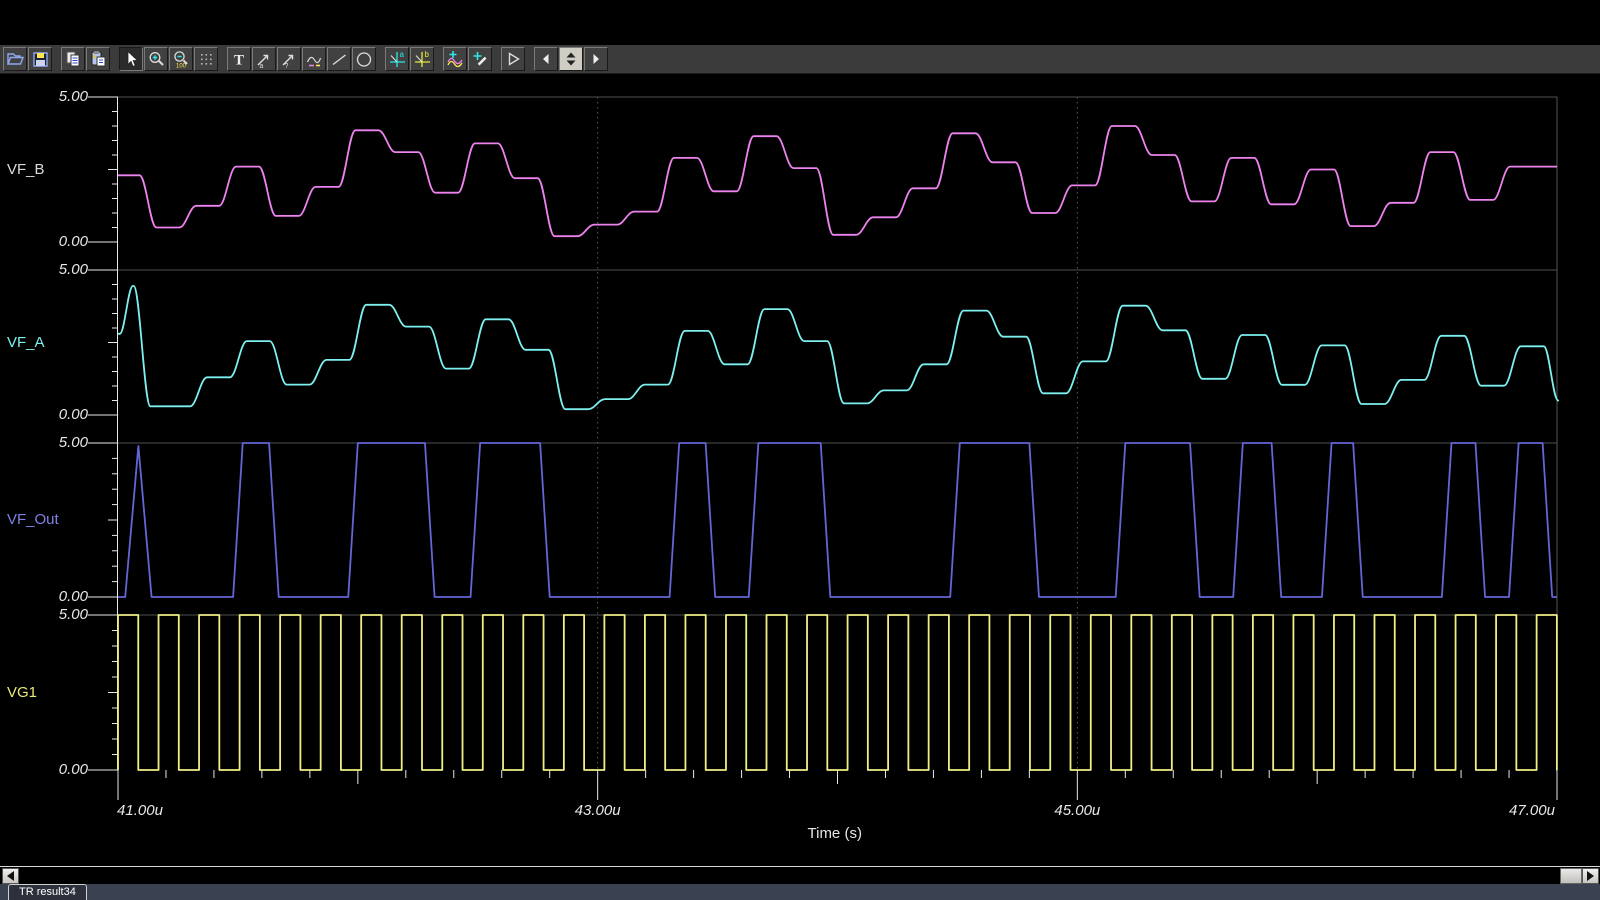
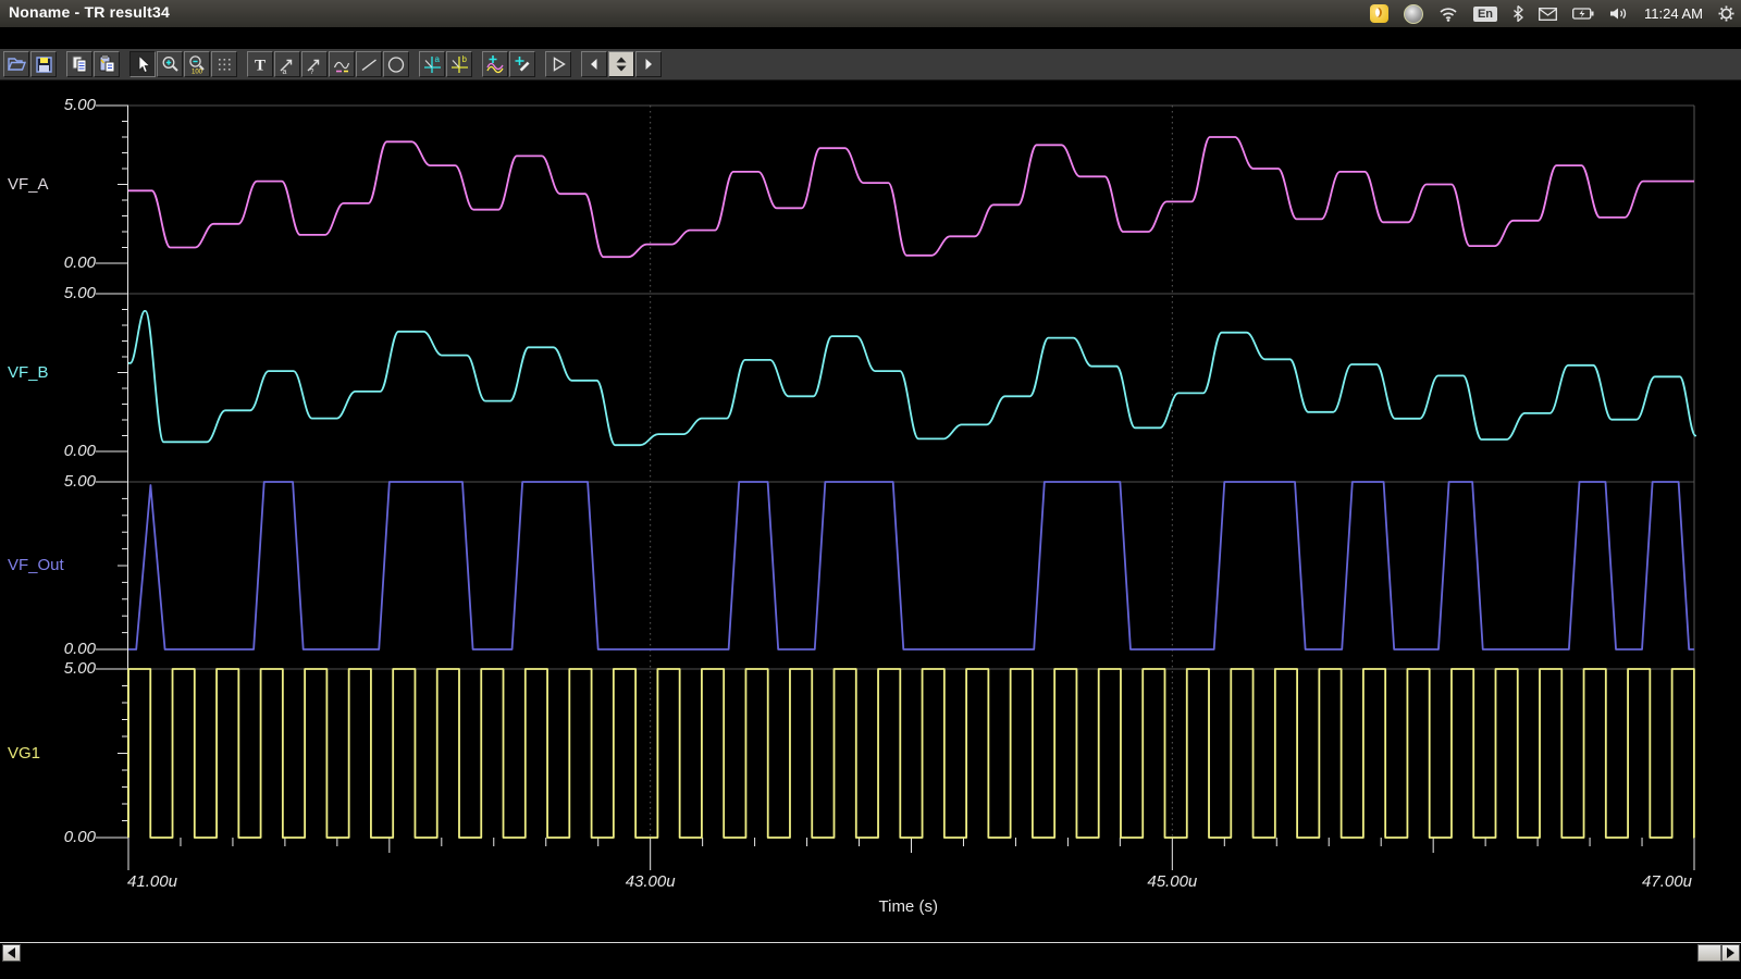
+ Noname - TR result34
+ En
+ 11:24 AM
  T
  a
  b
  5.00
  0.00
- VF_B
+ VF_A
  5.00
  0.00
- VF_A
+ VF_B
  5.00
  0.00
  VF_Out
  5.00
  0.00
  VG1
  41.00u
  43.00u
  45.00u
  47.00u
  Time (s)
- TR result34
